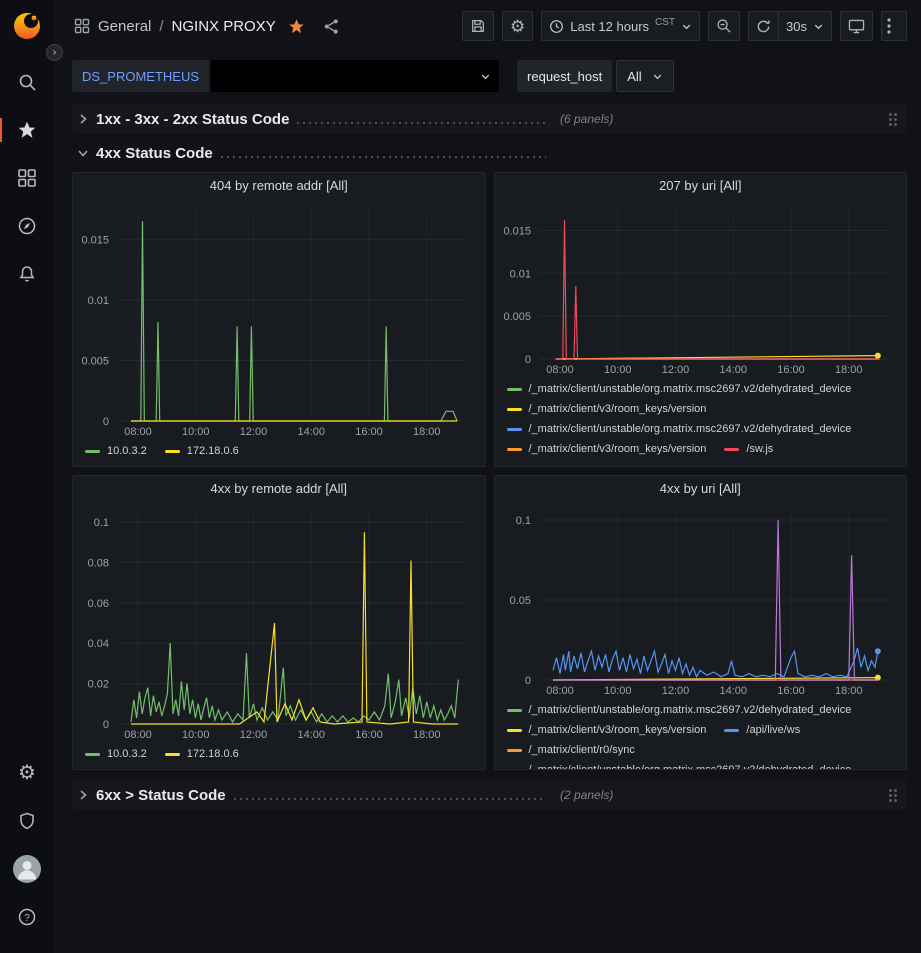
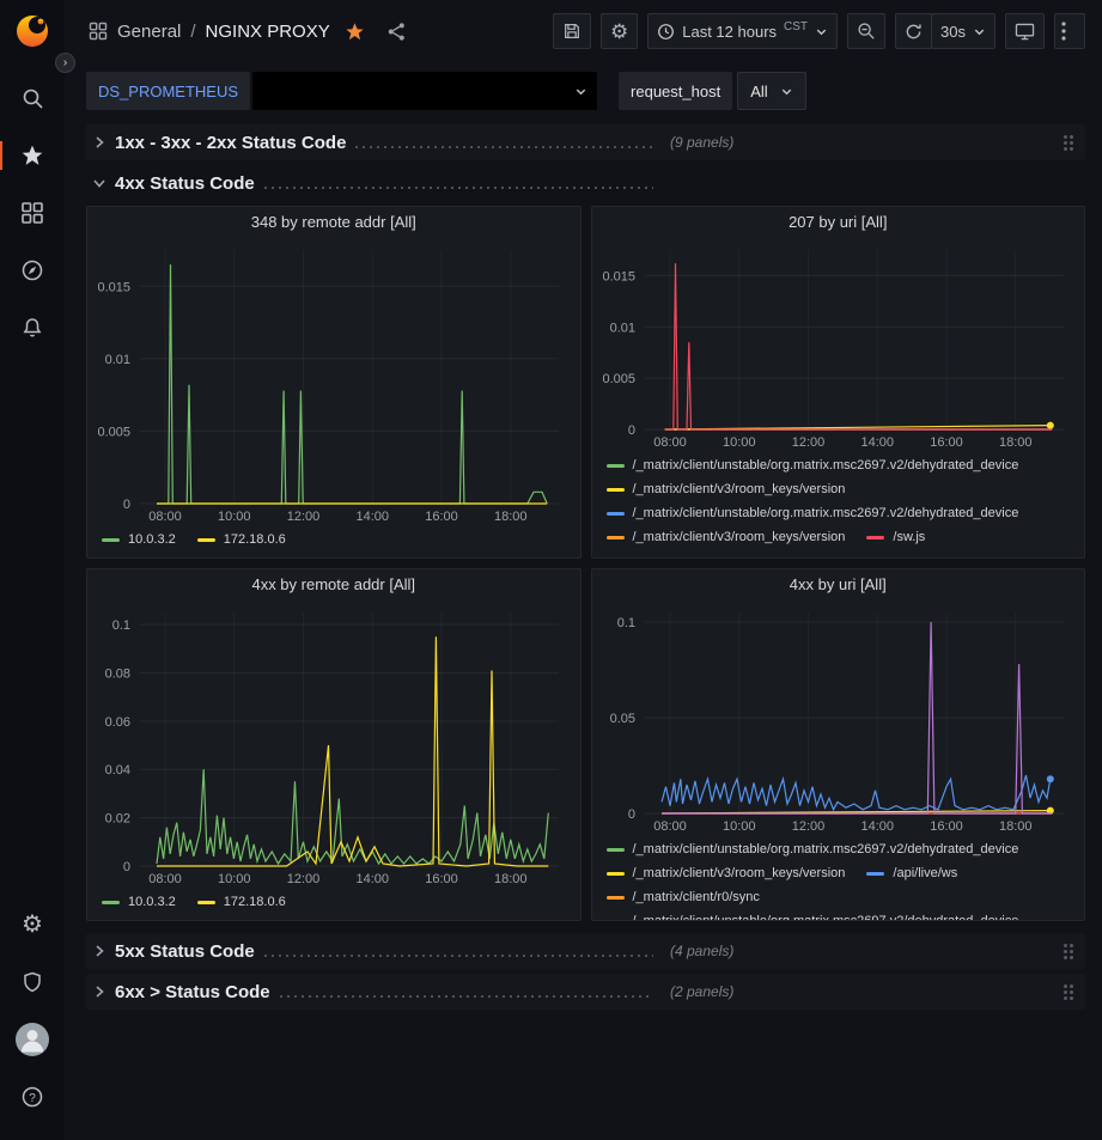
  ⚙
  ?
  ›
  General
  /
  NGINX PROXY
  ⚙
  Last 12 hours
  CST
  30s
  DS_PROMETHEUS
  request_host
  All
  1xx - 3xx - 2xx Status Code
- (6 panels)
+ (9 panels)
  4xx Status Code
- 404 by remote addr [All]
+ 348 by remote addr [All]
  0
  0.005
  0.01
  0.015
  08:00
  10:00
  12:00
  14:00
  16:00
  18:00
  10.0.3.2
  172.18.0.6
  207 by uri [All]
  0
  0.005
  0.01
  0.015
  08:00
  10:00
  12:00
  14:00
  16:00
  18:00
  /_matrix/client/unstable/org.matrix.msc2697.v2/dehydrated_device
  /_matrix/client/v3/room_keys/version
  /_matrix/client/unstable/org.matrix.msc2697.v2/dehydrated_device
  /_matrix/client/v3/room_keys/version
  /sw.js
  4xx by remote addr [All]
  0
  0.02
  0.04
  0.06
  0.08
  0.1
  08:00
  10:00
  12:00
  14:00
  16:00
  18:00
  10.0.3.2
  172.18.0.6
  4xx by uri [All]
  0
  0.05
  0.1
  08:00
  10:00
  12:00
  14:00
  16:00
  18:00
  /_matrix/client/unstable/org.matrix.msc2697.v2/dehydrated_device
  /_matrix/client/v3/room_keys/version
  /api/live/ws
  /_matrix/client/r0/sync
+ 5xx Status Code
+ (4 panels)
  6xx > Status Code
  (2 panels)
